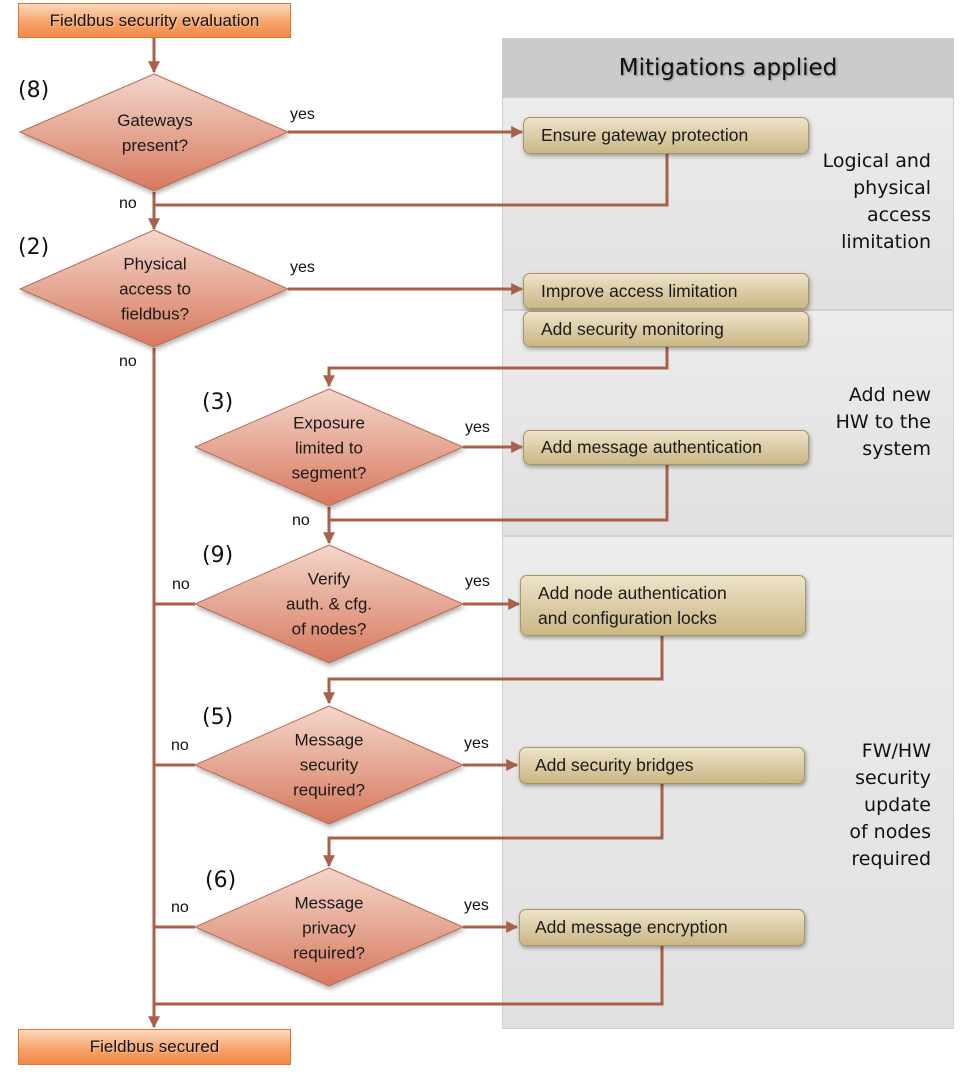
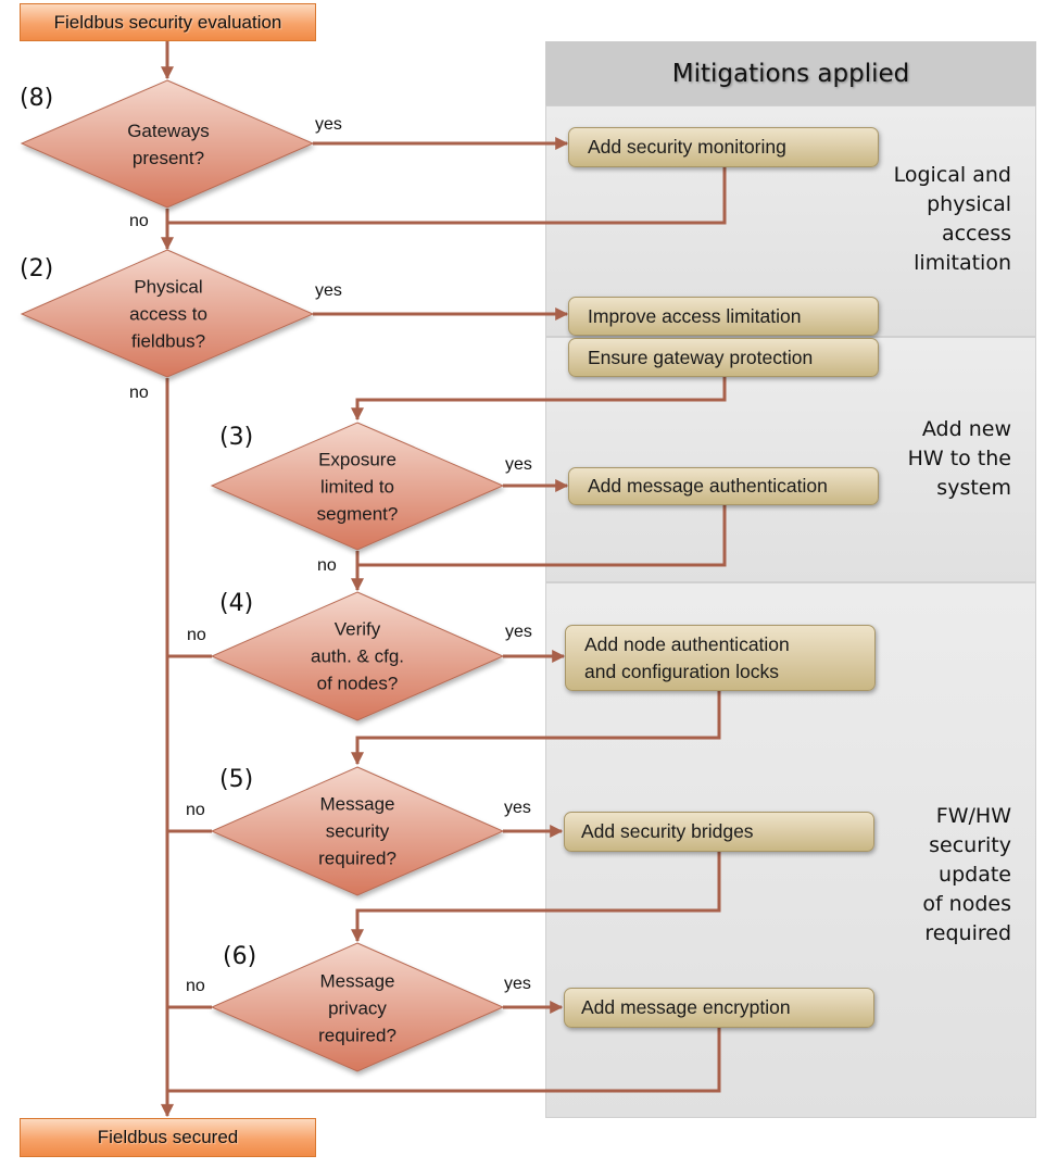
  Logical and
  physical
  access
  limitation
  Add new
  HW to the
  system
  FW/HW
  security
  update
  of nodes
  required
  Mitigations applied
  Fieldbus security evaluation
  Fieldbus secured
  Gateways
  present?
  Physical
  access to
  fieldbus?
  Exposure
  limited to
  segment?
  Verify
  auth. & cfg.
  of nodes?
  Message
  security
  required?
  Message
  privacy
  required?
  (8)
  (2)
  (3)
- (9)
+ (4)
  (5)
  (6)
  yes
  no
  yes
  no
  yes
  no
  yes
  no
  yes
  no
  yes
  no
- Ensure gateway protection
+ Add security monitoring
  Improve access limitation
- Add security monitoring
+ Ensure gateway protection
  Add message authentication
  Add node authentication
  and configuration locks
  Add security bridges
  Add message encryption
